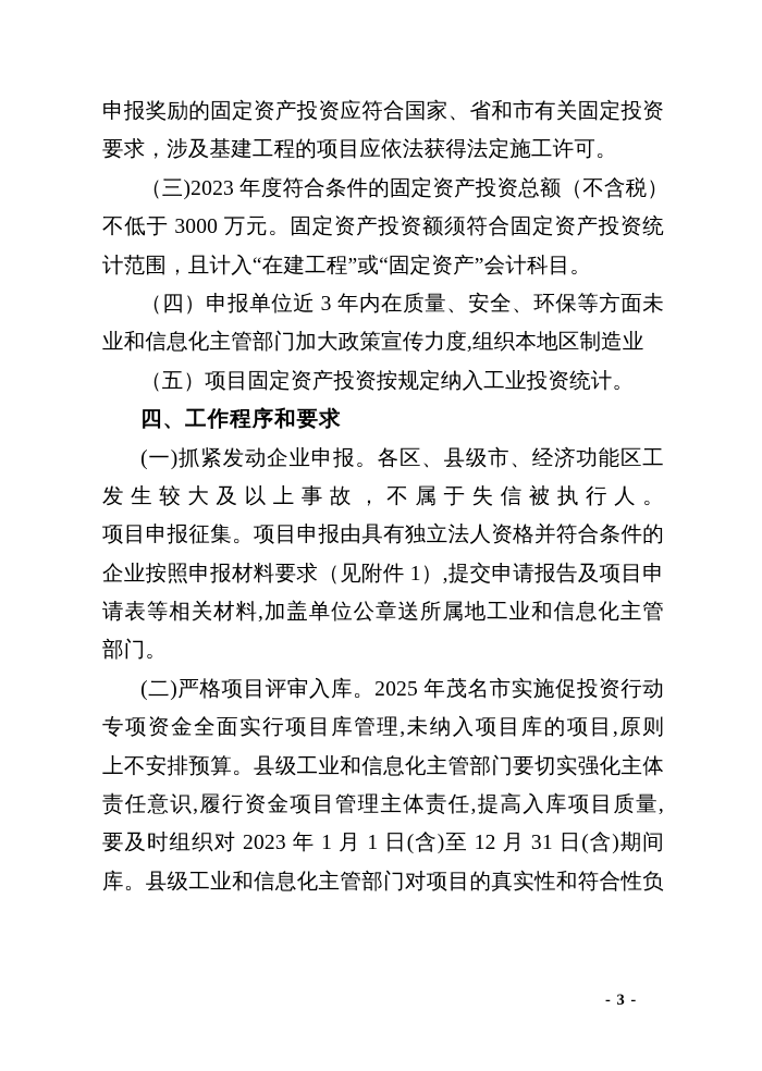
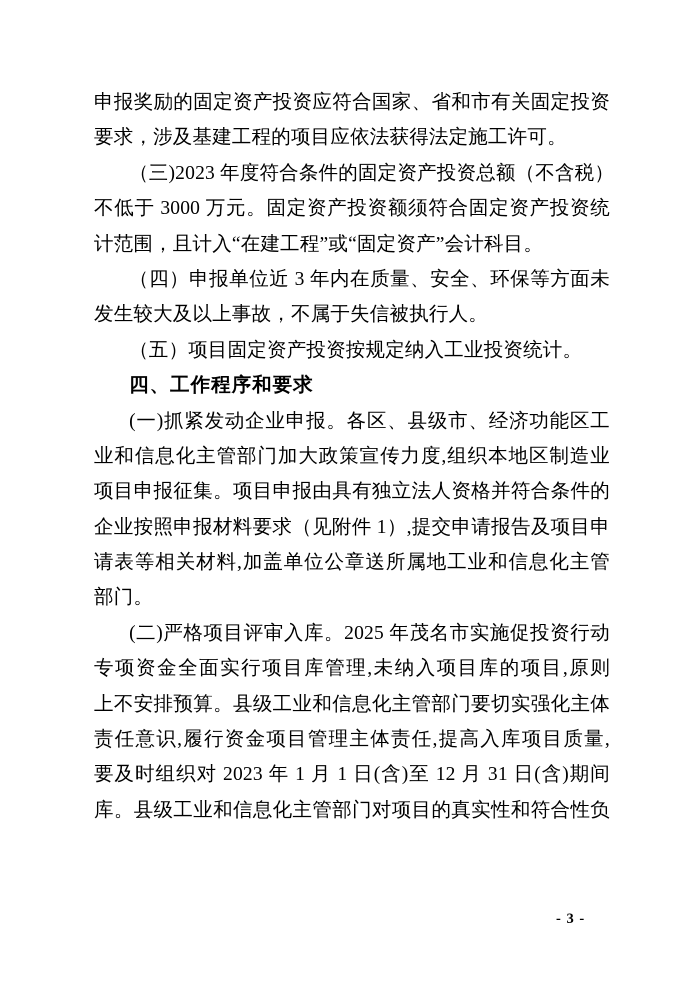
  申报奖励的固定资产投资应符合国家、省和市有关固定投资
  要求，涉及基建工程的项目应依法获得法定施工许可。
  （三)2023 年度符合条件的固定资产投资总额（不含税）
  不低于 3000 万元。固定资产投资额须符合固定资产投资统
  计范围，且计入“在建工程”或“固定资产”会计科目。
  （四）申报单位近 3 年内在质量、安全、环保等方面未
- 业和信息化主管部门加大政策宣传力度,组织本地区制造业
+ 发生较大及以上事故，不属于失信被执行人。
  （五）项目固定资产投资按规定纳入工业投资统计。
  四、工作程序和要求
  (一)抓紧发动企业申报。各区、县级市、经济功能区工
- 发生较大及以上事故，不属于失信被执行人。
+ 业和信息化主管部门加大政策宣传力度,组织本地区制造业
  项目申报征集。项目申报由具有独立法人资格并符合条件的
  企业按照申报材料要求（见附件 1）,提交申请报告及项目申
  请表等相关材料,加盖单位公章送所属地工业和信息化主管
  部门。
  (二)严格项目评审入库。2025 年茂名市实施促投资行动
  专项资金全面实行项目库管理,未纳入项目库的项目,原则
  上不安排预算。县级工业和信息化主管部门要切实强化主体
  责任意识,履行资金项目管理主体责任,提高入库项目质量,
  要及时组织对 2023 年 1 月 1 日(含)至 12 月 31 日(含)期间
  库。县级工业和信息化主管部门对项目的真实性和符合性负
  - 3 -
